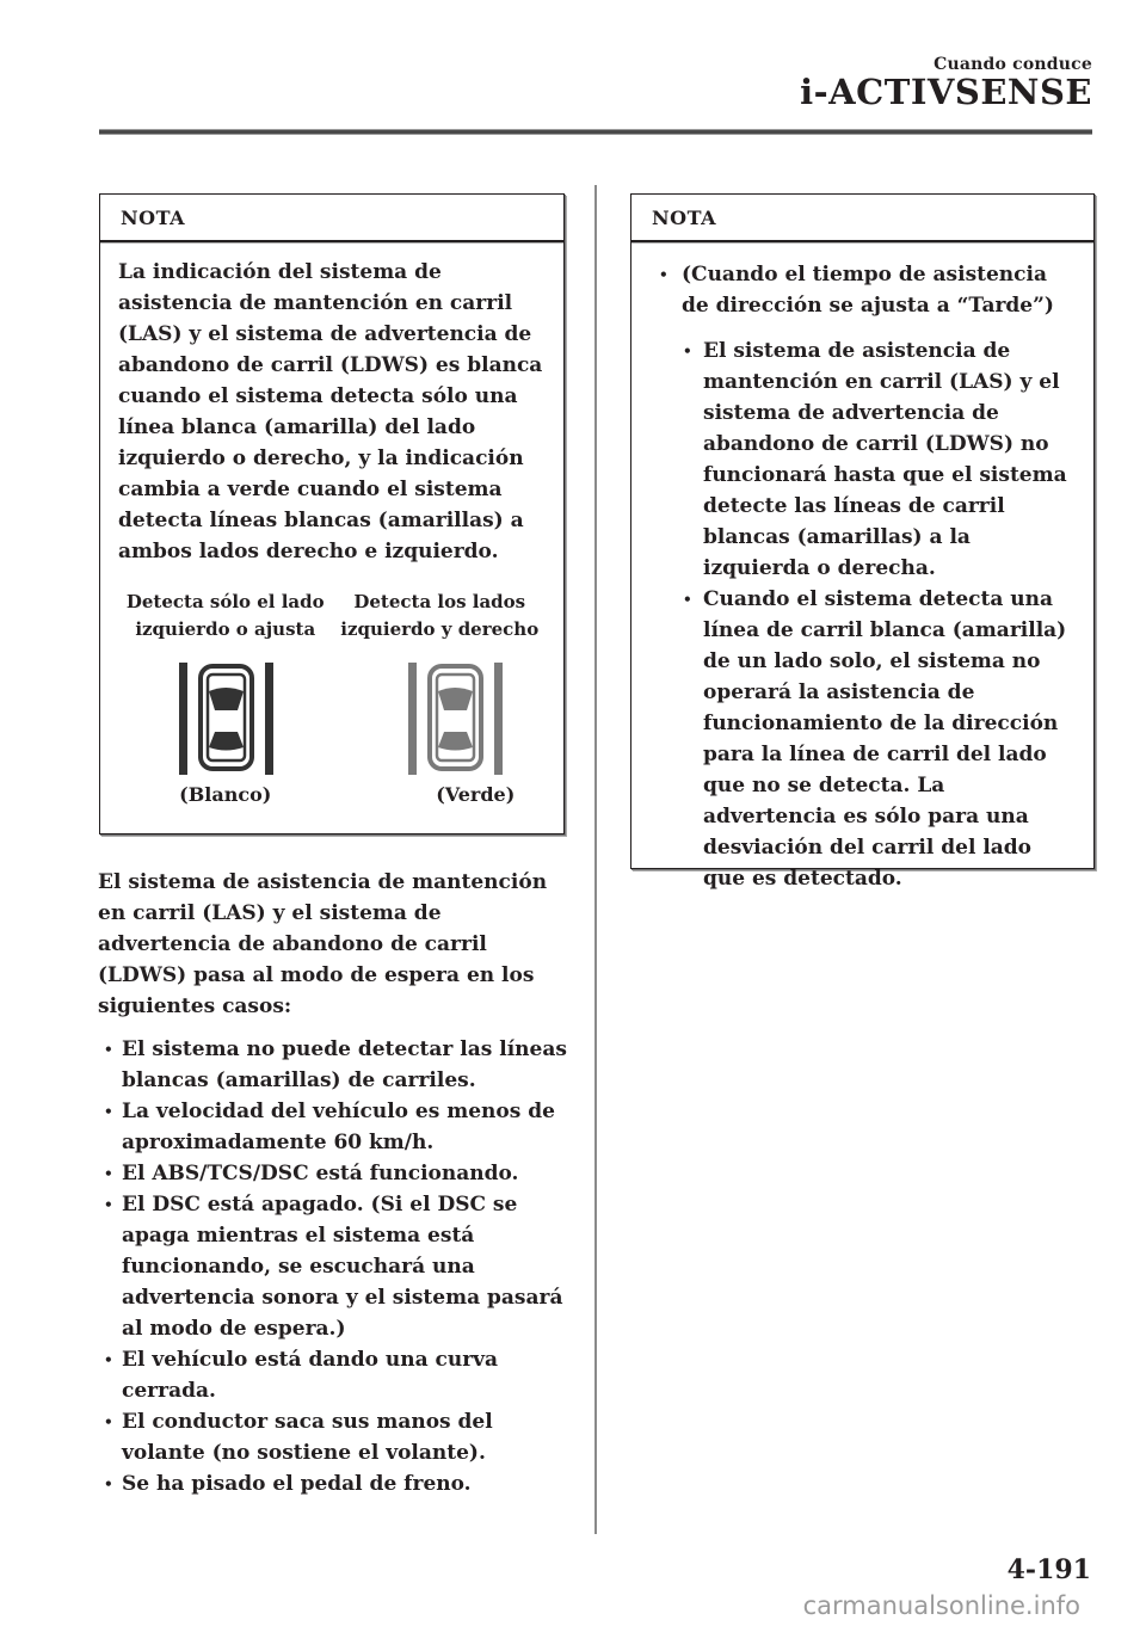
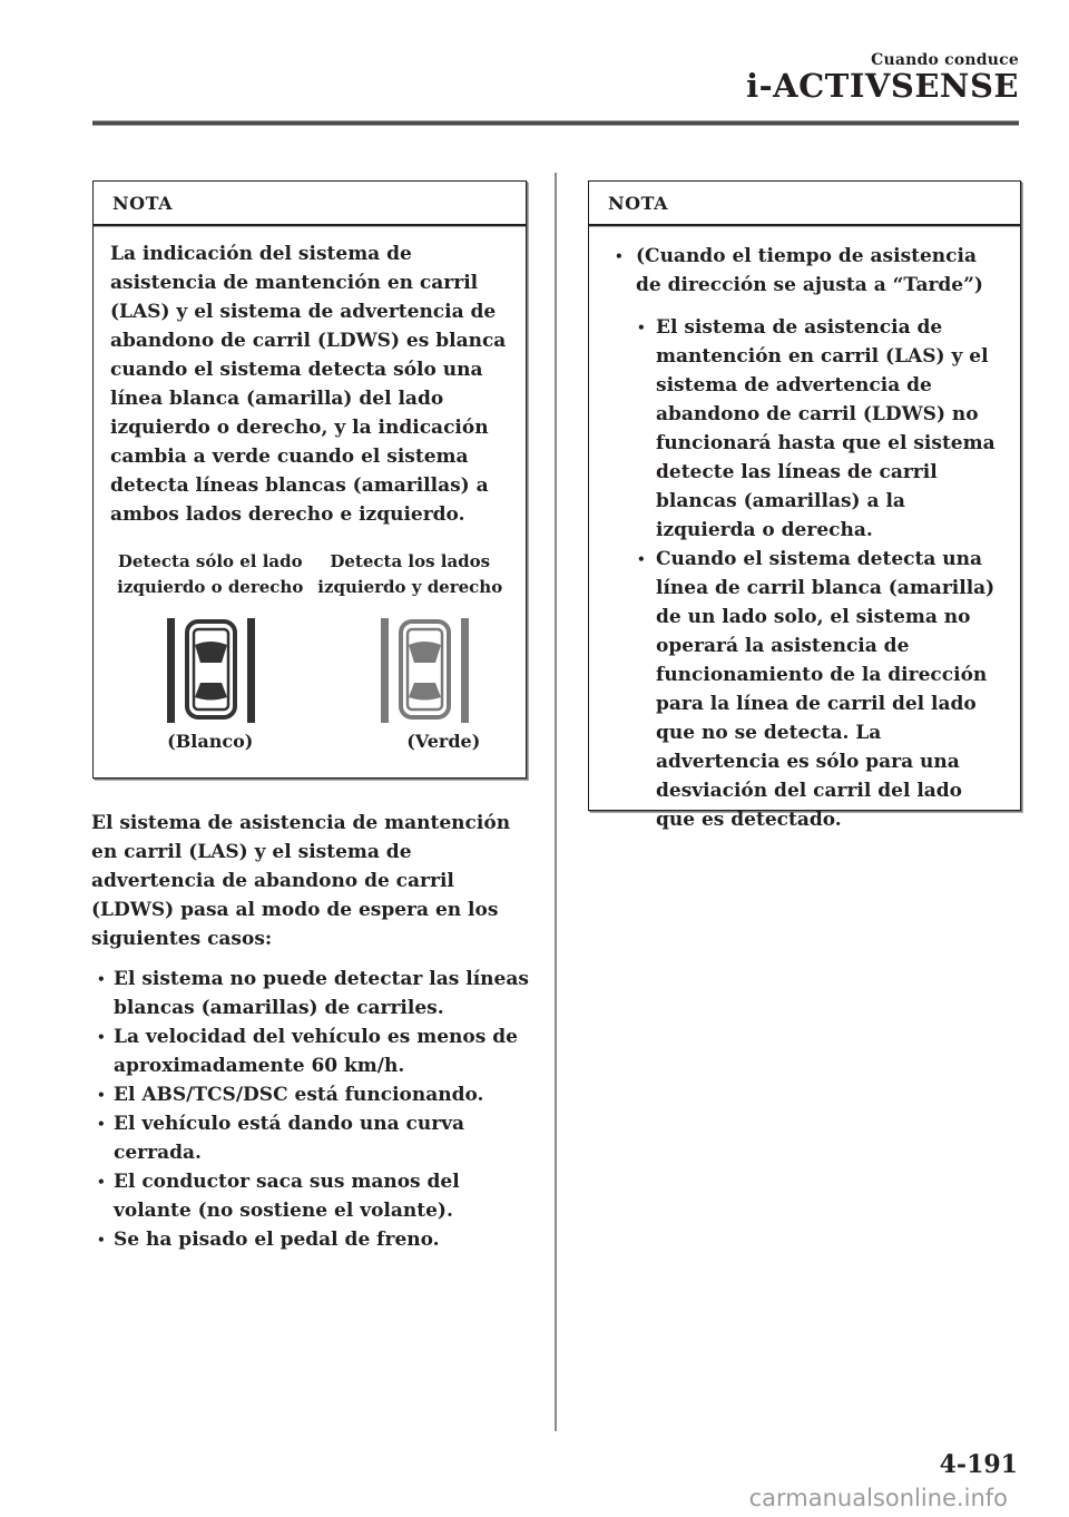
  Cuando conduce
  i-ACTIVSENSE
  NOTA
  La indicación del sistema de asistencia de mantención en carril (LAS) y el sistema de advertencia de abandono de carril (LDWS) es blanca cuando el sistema detecta sólo una línea blanca (amarilla) del lado izquierdo o derecho, y la indicación cambia a verde cuando el sistema detecta líneas blancas (amarillas) a ambos lados derecho e izquierdo.
- Detecta sólo el lado izquierdo o ajusta
+ Detecta sólo el lado izquierdo o derecho
  (Blanco)
  Detecta los lados izquierdo y derecho
  (Verde)
  El sistema de asistencia de mantención en carril (LAS) y el sistema de advertencia de abandono de carril (LDWS) pasa al modo de espera en los siguientes casos:
  El sistema no puede detectar las líneas blancas (amarillas) de carriles.
  La velocidad del vehículo es menos de aproximadamente 60 km/h.
  El ABS/TCS/DSC está funcionando.
- El DSC está apagado. (Si el DSC se apaga mientras el sistema está funcionando, se escuchará una advertencia sonora y el sistema pasará al modo de espera.)
  El vehículo está dando una curva cerrada.
  El conductor saca sus manos del volante (no sostiene el volante).
  Se ha pisado el pedal de freno.
  NOTA
  (Cuando el tiempo de asistencia de dirección se ajusta a “Tarde”)
  El sistema de asistencia de mantención en carril (LAS) y el sistema de advertencia de abandono de carril (LDWS) no funcionará hasta que el sistema detecte las líneas de carril blancas (amarillas) a la izquierda o derecha.
  Cuando el sistema detecta una línea de carril blanca (amarilla) de un lado solo, el sistema no operará la asistencia de funcionamiento de la dirección para la línea de carril del lado que no se detecta. La advertencia es sólo para una desviación del carril del lado que es detectado.
  4-191
  carmanualsonline.info
